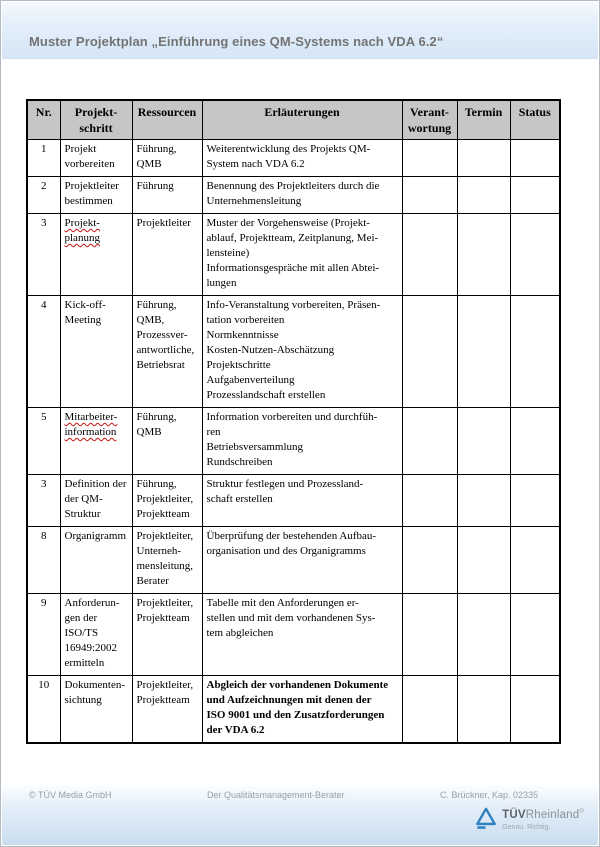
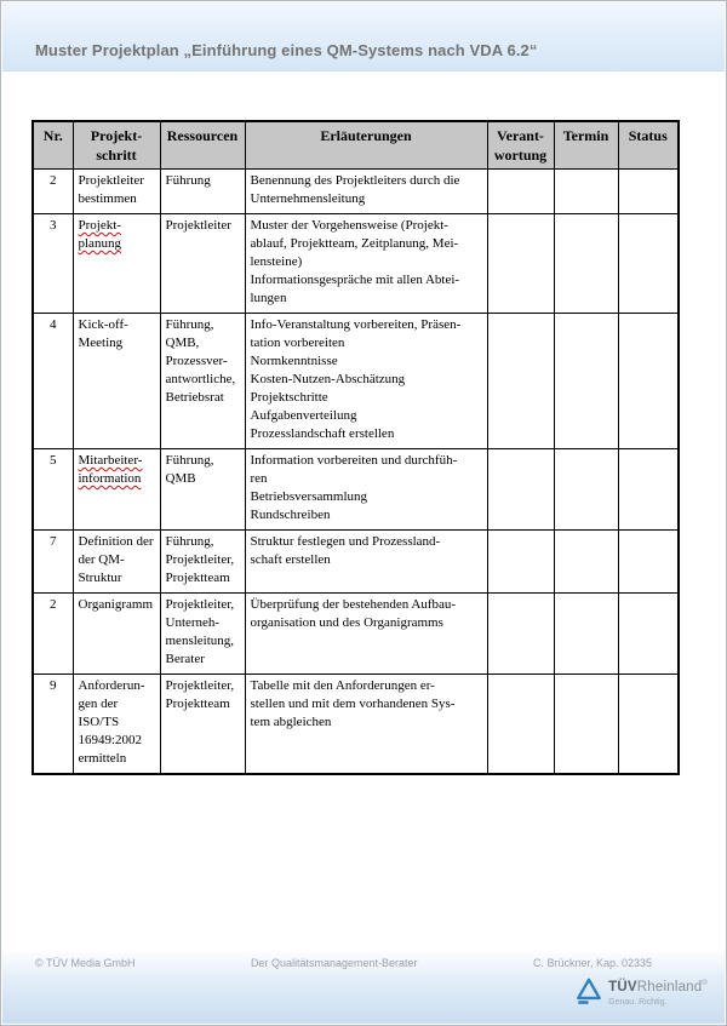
  Muster Projektplan „Einführung eines QM-Systems nach VDA 6.2“
  Nr.	Projekt- schritt	Ressourcen	Erläuterungen	Verant- wortung	Termin	Status
- 1	Projekt vorbereiten	Führung, QMB	Weiterentwicklung des Projekts QM- System nach VDA 6.2
  2	Projektleiter bestimmen	Führung	Benennung des Projektleiters durch die Unternehmensleitung
  3	Projekt- planung	Projektleiter	Muster der Vorgehensweise (Projekt- ablauf, Projektteam, Zeitplanung, Mei- lensteine) Informationsgespräche mit allen Abtei- lungen
  4	Kick-off- Meeting	Führung, QMB, Prozessver- antwortliche, Betriebsrat	Info-Veranstaltung vorbereiten, Präsen- tation vorbereiten Normkenntnisse Kosten-Nutzen-Abschätzung Projektschritte Aufgabenverteilung Prozesslandschaft erstellen
  5	Mitarbeiter- information	Führung, QMB	Information vorbereiten und durchfüh- ren Betriebsversammlung Rundschreiben
- 3	Definition der der QM- Struktur	Führung, Projektleiter, Projektteam	Struktur festlegen und Prozessland- schaft erstellen
+ 7	Definition der der QM- Struktur	Führung, Projektleiter, Projektteam	Struktur festlegen und Prozessland- schaft erstellen
- 8	Organigramm	Projektleiter, Unterneh- mensleitung, Berater	Überprüfung der bestehenden Aufbau- organisation und des Organigramms
+ 2	Organigramm	Projektleiter, Unterneh- mensleitung, Berater	Überprüfung der bestehenden Aufbau- organisation und des Organigramms
  9	Anforderun- gen der ISO/TS 16949:2002 ermitteln	Projektleiter, Projektteam	Tabelle mit den Anforderungen er- stellen und mit dem vorhandenen Sys- tem abgleichen
- 10	Dokumenten- sichtung	Projektleiter, Projektteam	Abgleich der vorhandenen Dokumente und Aufzeichnungen mit denen der ISO 9001 und den Zusatzforderungen der VDA 6.2
  © TÜV Media GmbH
  Der Qualitätsmanagement-Berater
  C. Brückner, Kap. 02335
  TÜVRheinland
